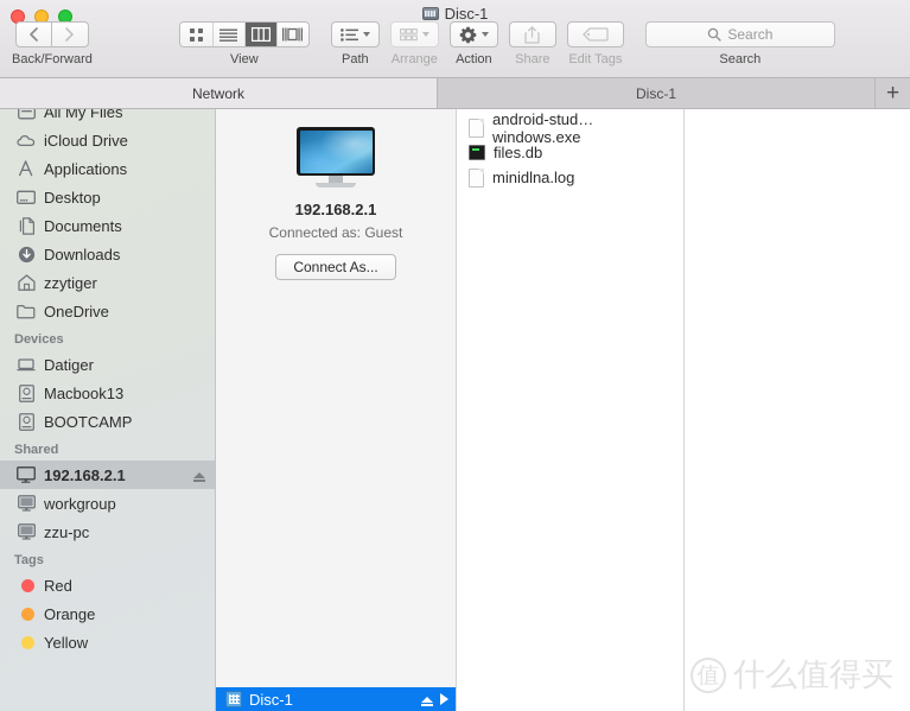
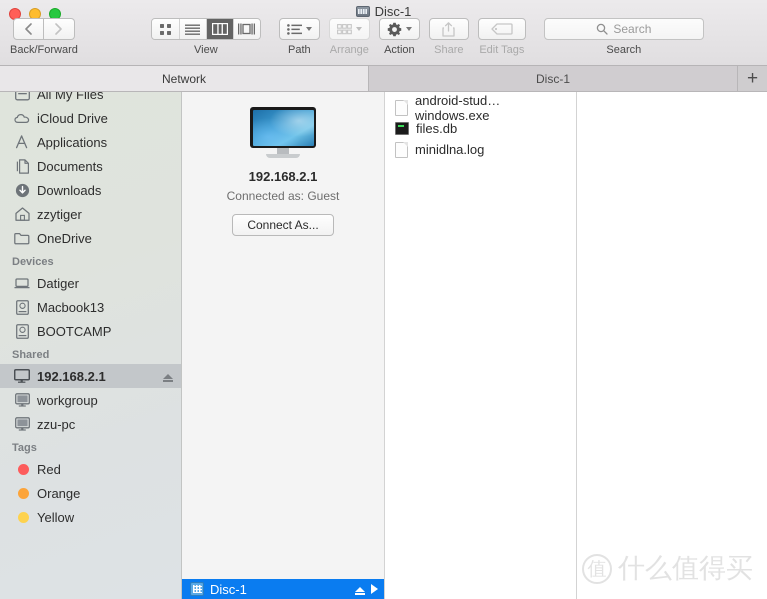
  Disc-1
  Back/Forward
  View
  Path
  Arrange
  Action
  Share
  Edit Tags
  Search
  Search
  Network
  Disc-1
  +
  All My Files
  iCloud Drive
  Applications
- Desktop
  Documents
  Downloads
  zzytiger
  OneDrive
  Devices
  Datiger
  Macbook13
  BOOTCAMP
  Shared
  192.168.2.1
  workgroup
  zzu-pc
  Tags
  Red
  Orange
  Yellow
  192.168.2.1
  Connected as: Guest
  Connect As...
  Disc-1
  android-stud…windows.exe
  files.db
  minidlna.log
  值
  什么值得买
